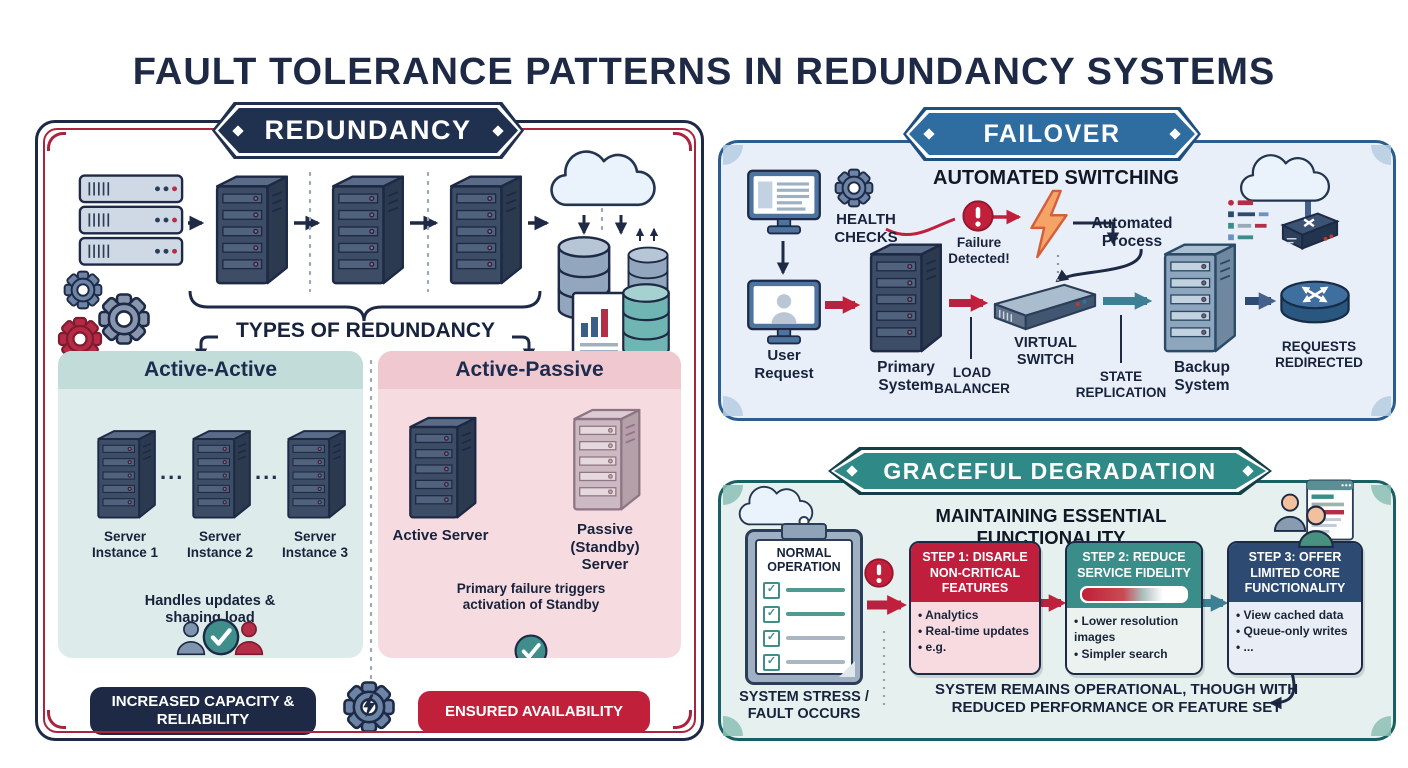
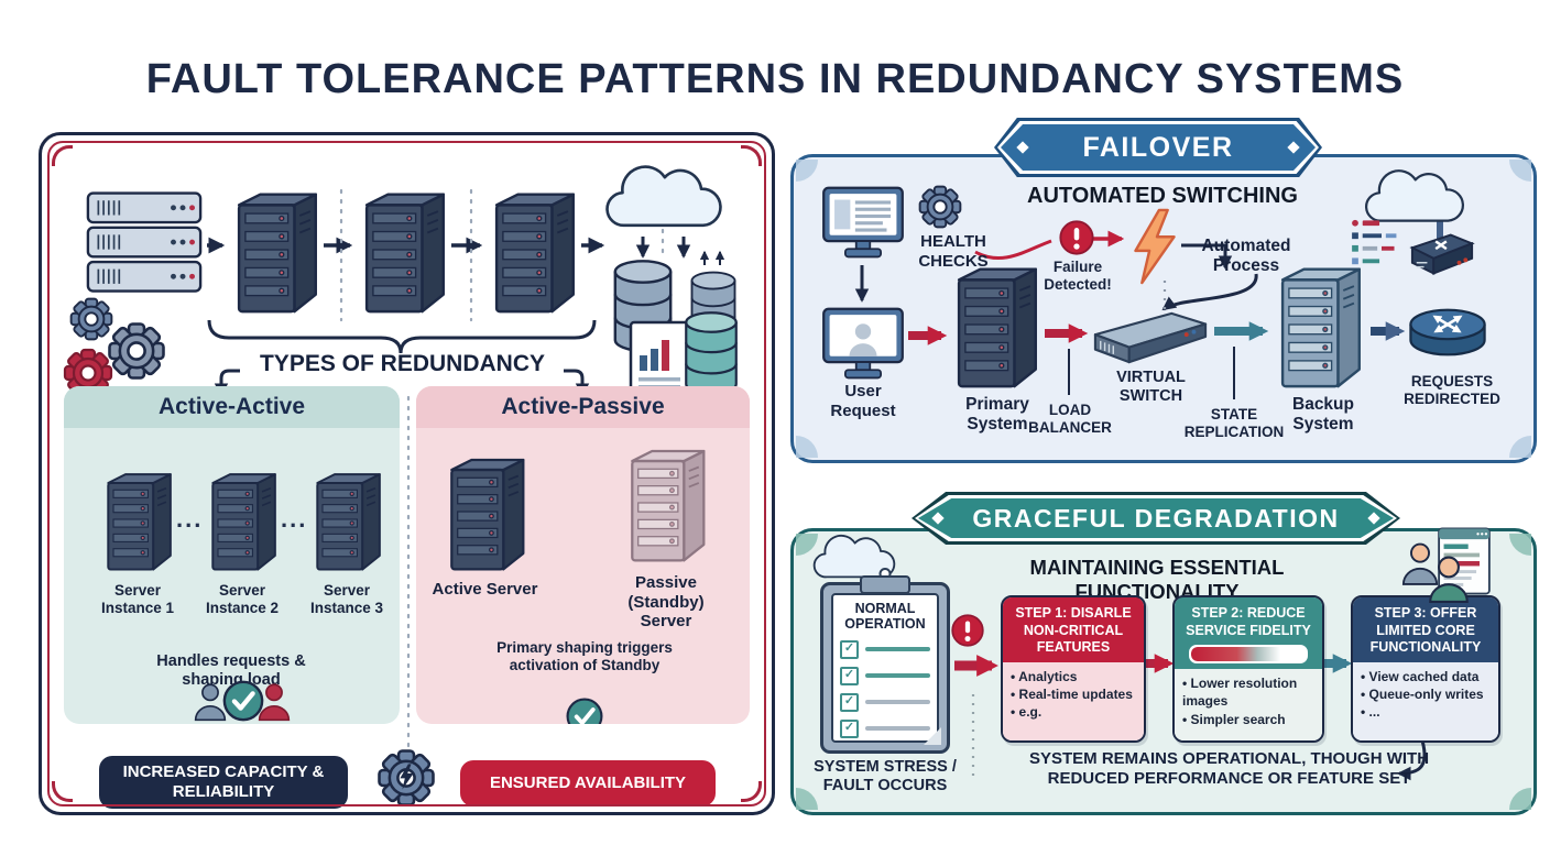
  FAULT TOLERANCE PATTERNS IN REDUNDANCY SYSTEMS
  TYPES OF REDUNDANCY
  Active-Active
  ...
  ...
  Server Instance 1
  Server Instance 2
  Server Instance 3
- Handles updates & shaping load
+ Handles requests & shaping load
  Active-Passive
  Active Server
  Passive (Standby) Server
- Primary failure triggers activation of Standby
+ Primary shaping triggers activation of Standby
  INCREASED CAPACITY & RELIABILITY
  ENSURED AVAILABILITY
- REDUNDANCY
  AUTOMATED SWITCHING
  HEALTH CHECKS
  User Request
  Primary System
  Failure Detected!
  Automated Process
  VIRTUAL SWITCH
  LOAD BALANCER
  STATE REPLICATION
  Backup System
  REQUESTS REDIRECTED
  FAILOVER
  MAINTAINING ESSENTIAL FUNCTIONALITY
  NORMAL OPERATION
  SYSTEM STRESS / FAULT OCCURS
  STEP 1: DISARLE NON-CRITICAL FEATURES
  Analytics
  Real-time updates
  e.g.
  STEP 2: REDUCE SERVICE FIDELITY
  Lower resolution images
  Simpler search
  STEP 3: OFFER LIMITED CORE FUNCTIONALITY
  View cached data
  Queue-only writes
  ...
  SYSTEM REMAINS OPERATIONAL, THOUGH WITH REDUCED PERFORMANCE OR FEATURE SET
  GRACEFUL DEGRADATION
